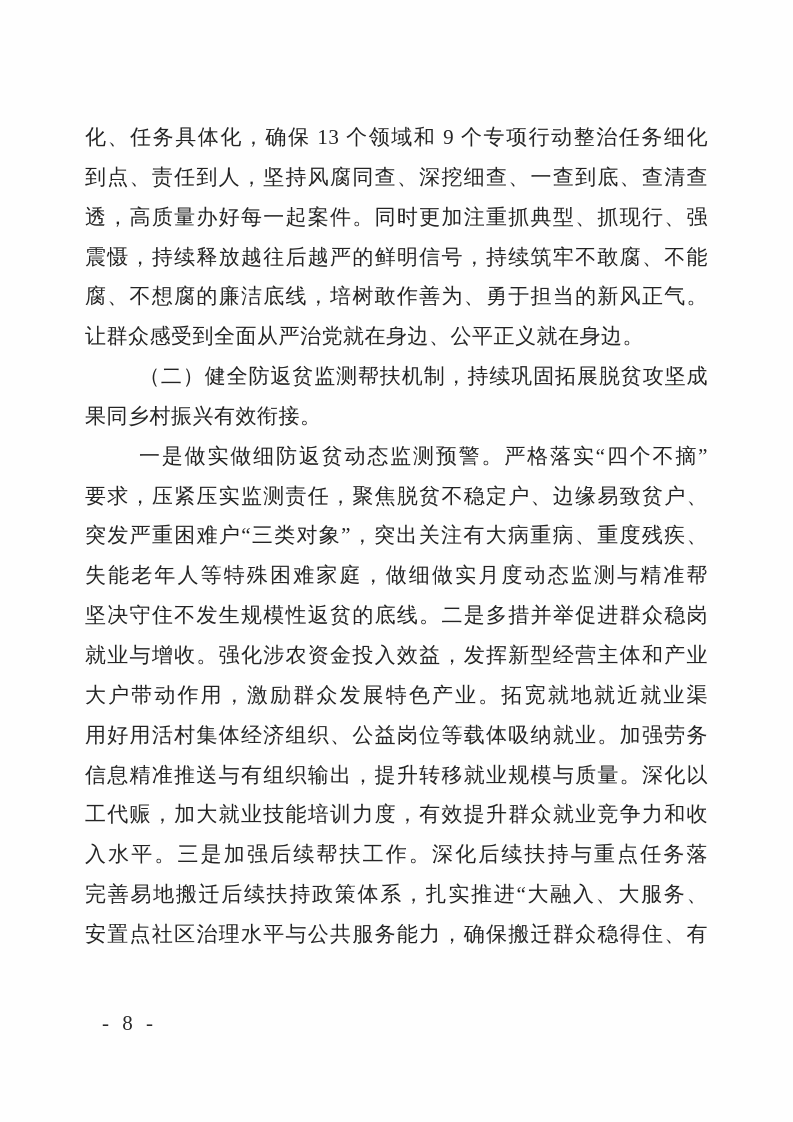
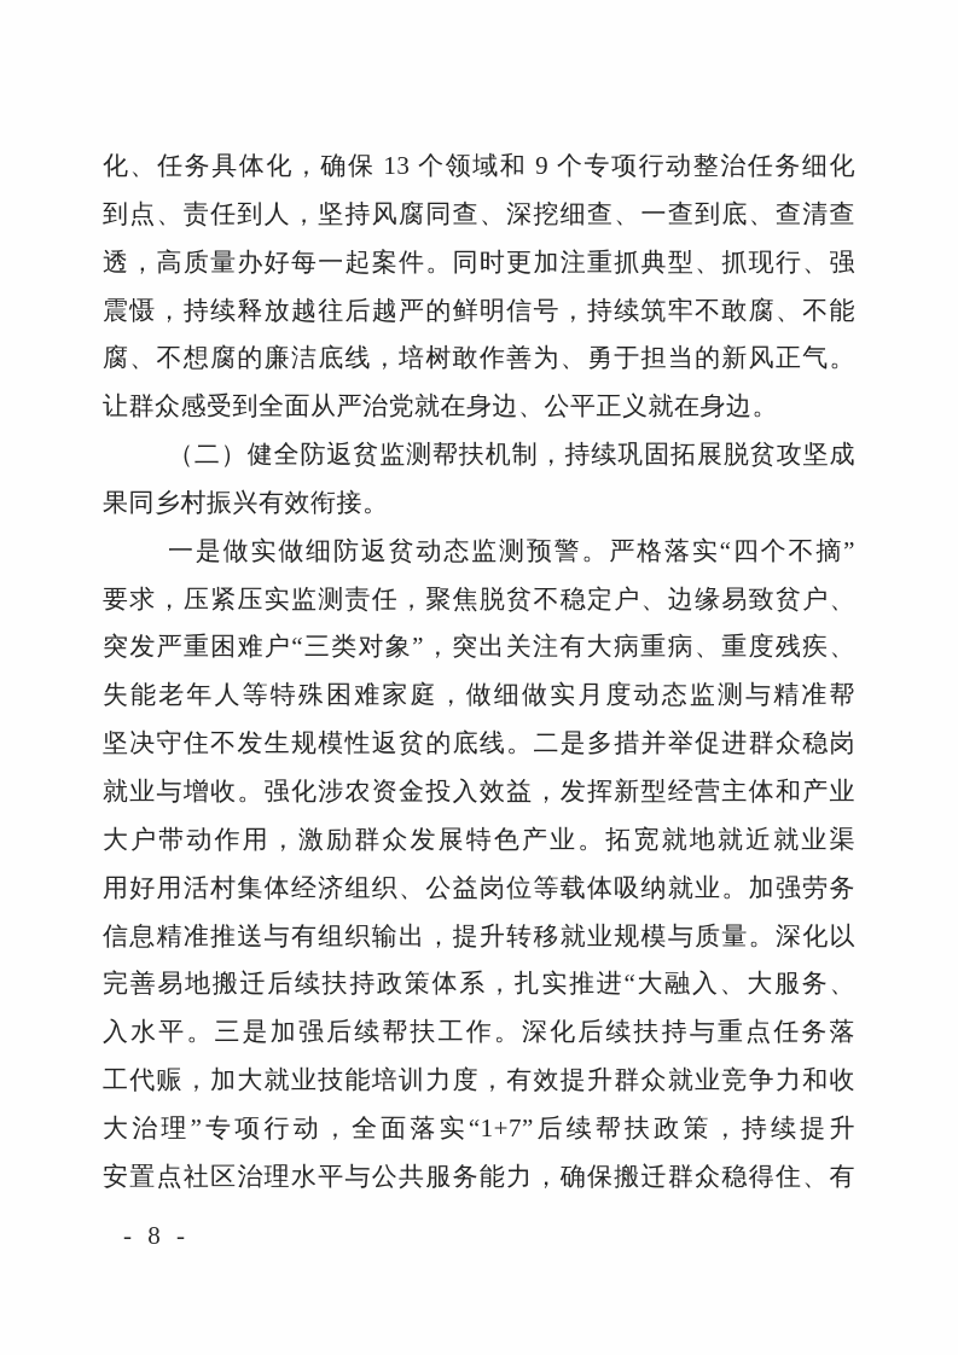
  化、任务具体化，确保 13 个领域和 9 个专项行动整治任务细化
  到点、责任到人，坚持风腐同查、深挖细查、一查到底、查清查
  透，高质量办好每一起案件。同时更加注重抓典型、抓现行、强
  震慑，持续释放越往后越严的鲜明信号，持续筑牢不敢腐、不能
  腐、不想腐的廉洁底线，培树敢作善为、勇于担当的新风正气。
  让群众感受到全面从严治党就在身边、公平正义就在身边。
  （二）健全防返贫监测帮扶机制，持续巩固拓展脱贫攻坚成
  果同乡村振兴有效衔接。
  一是做实做细防返贫动态监测预警。严格落实“四个不摘”
  要求，压紧压实监测责任，聚焦脱贫不稳定户、边缘易致贫户、
  突发严重困难户“三类对象”，突出关注有大病重病、重度残疾、
  失能老年人等特殊困难家庭，做细做实月度动态监测与精准帮
  坚决守住不发生规模性返贫的底线。二是多措并举促进群众稳岗
  就业与增收。强化涉农资金投入效益，发挥新型经营主体和产业
  大户带动作用，激励群众发展特色产业。拓宽就地就近就业渠
  用好用活村集体经济组织、公益岗位等载体吸纳就业。加强劳务
  信息精准推送与有组织输出，提升转移就业规模与质量。深化以
- 工代赈，加大就业技能培训力度，有效提升群众就业竞争力和收
+ 完善易地搬迁后续扶持政策体系，扎实推进“大融入、大服务、
  入水平。三是加强后续帮扶工作。深化后续扶持与重点任务落
- 完善易地搬迁后续扶持政策体系，扎实推进“大融入、大服务、
+ 工代赈，加大就业技能培训力度，有效提升群众就业竞争力和收
+ 大治理”专项行动，全面落实“1+7”后续帮扶政策，持续提升
  安置点社区治理水平与公共服务能力，确保搬迁群众稳得住、有
  - 8 -
